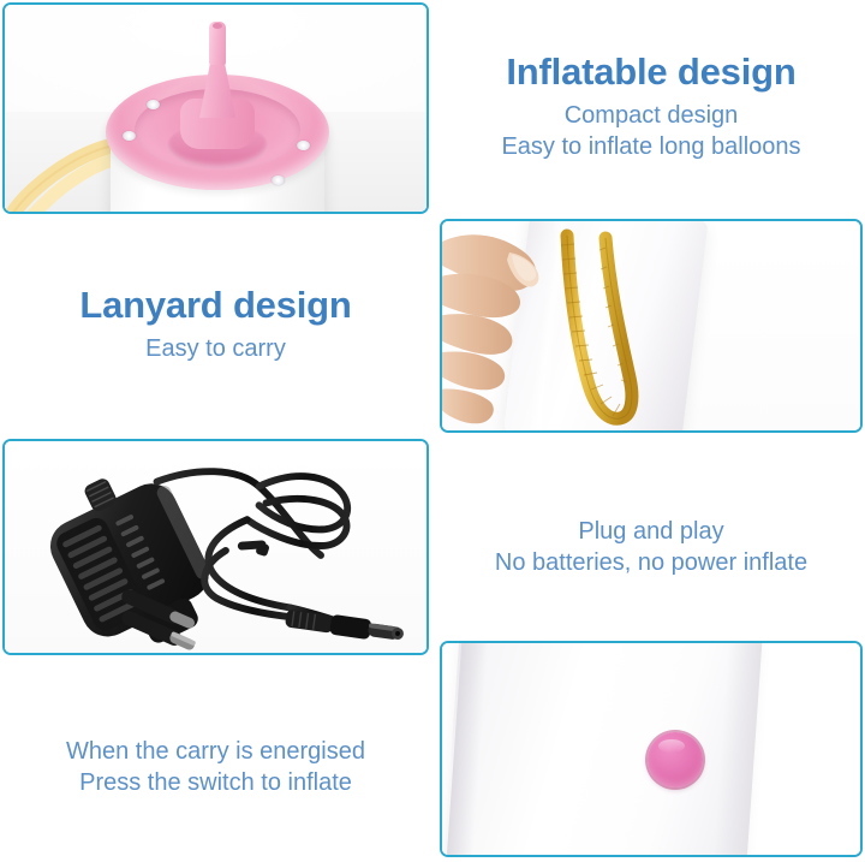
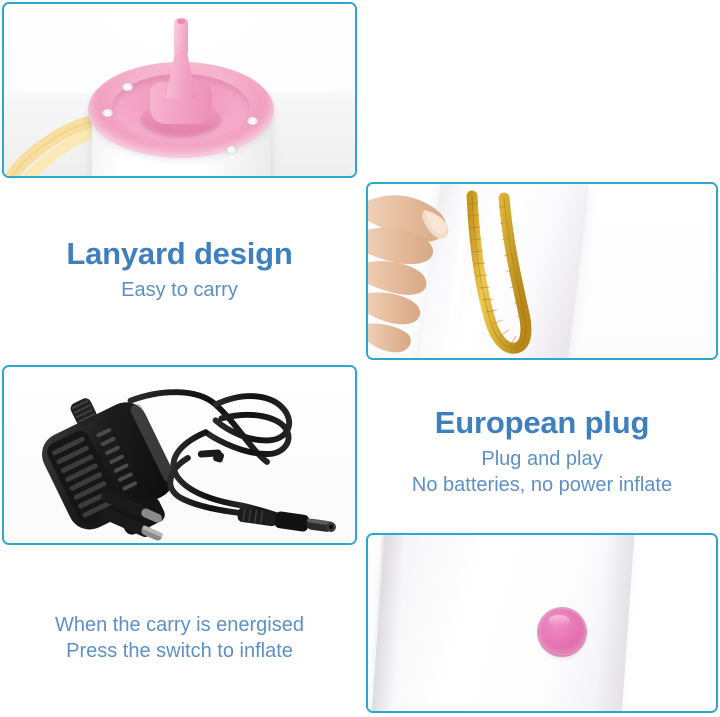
- Inflatable design
- Compact design
- Easy to inflate long balloons
  Lanyard design
  Easy to carry
+ European plug
  Plug and play
  No batteries, no power inflate
  When the carry is energised
  Press the switch to inflate
